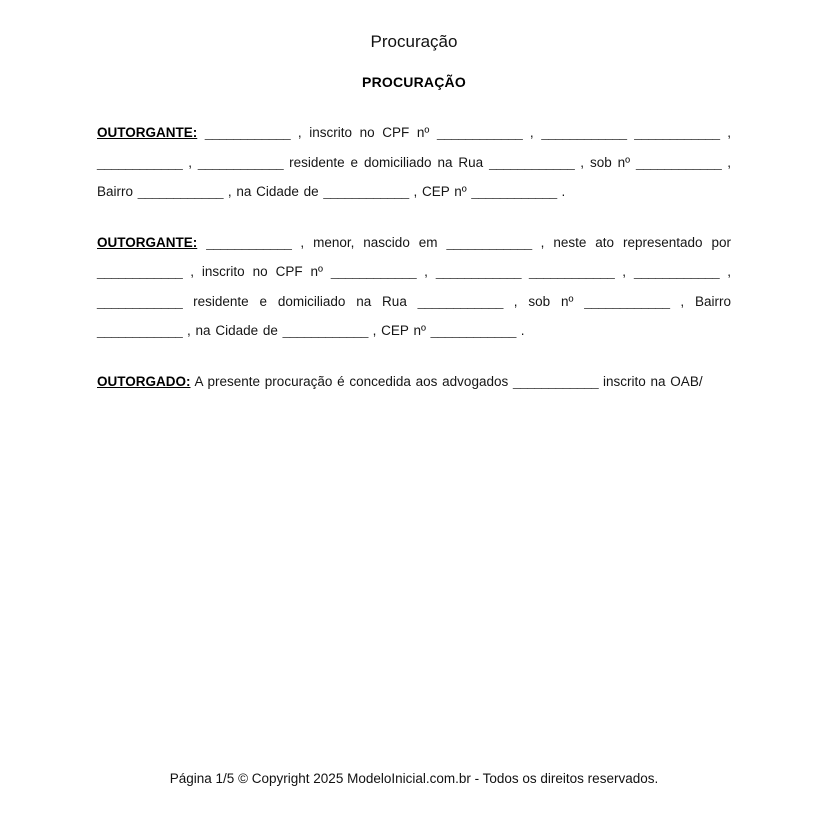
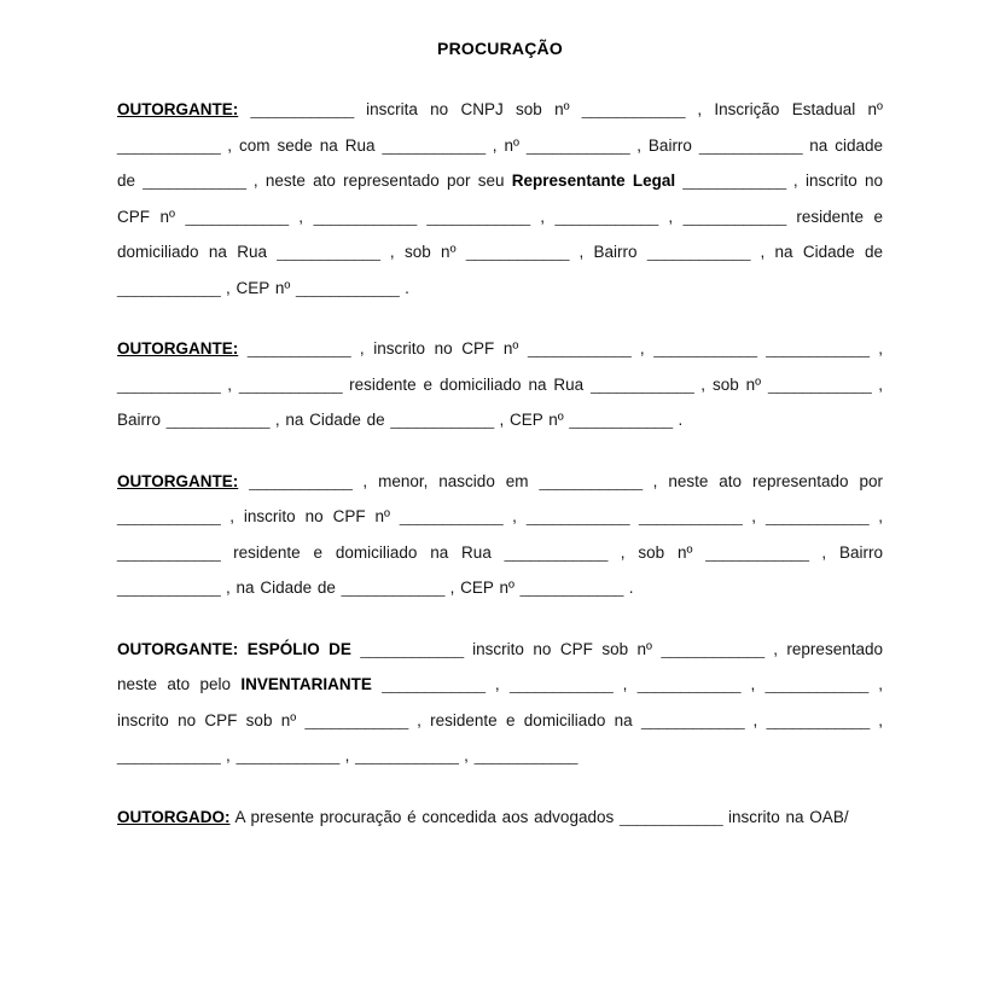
- Procuração
  PROCURAÇÃO
+ OUTORGANTE: ____________ inscrita no CNPJ sob nº ____________ , Inscrição Estadual nº ____________ , com sede na Rua ____________ , nº ____________ , Bairro ____________ na cidade de ____________ , neste ato representado por seu Representante Legal ____________ , inscrito no CPF nº ____________ , ____________ ____________ , ____________ , ____________ residente e domiciliado na Rua ____________ , sob nº ____________ , Bairro ____________ , na Cidade de ____________ , CEP nº ____________ .
  OUTORGANTE: ____________ , inscrito no CPF nº ____________ , ____________ ____________ , ____________ , ____________ residente e domiciliado na Rua ____________ , sob nº ____________ , Bairro ____________ , na Cidade de ____________ , CEP nº ____________ .
  OUTORGANTE: ____________ , menor, nascido em ____________ , neste ato representado por ____________ , inscrito no CPF nº ____________ , ____________ ____________ , ____________ , ____________ residente e domiciliado na Rua ____________ , sob nº ____________ , Bairro ____________ , na Cidade de ____________ , CEP nº ____________ .
+ OUTORGANTE: ESPÓLIO DE ____________ inscrito no CPF sob nº ____________ , representado neste ato pelo INVENTARIANTE ____________ , ____________ , ____________ , ____________ , inscrito no CPF sob nº ____________ , residente e domiciliado na ____________ , ____________ , ____________ , ____________ , ____________ , ____________
  OUTORGADO: A presente procuração é concedida aos advogados ____________ inscrito na OAB/
- Página 1/5 © Copyright 2025 ModeloInicial.com.br - Todos os direitos reservados.
